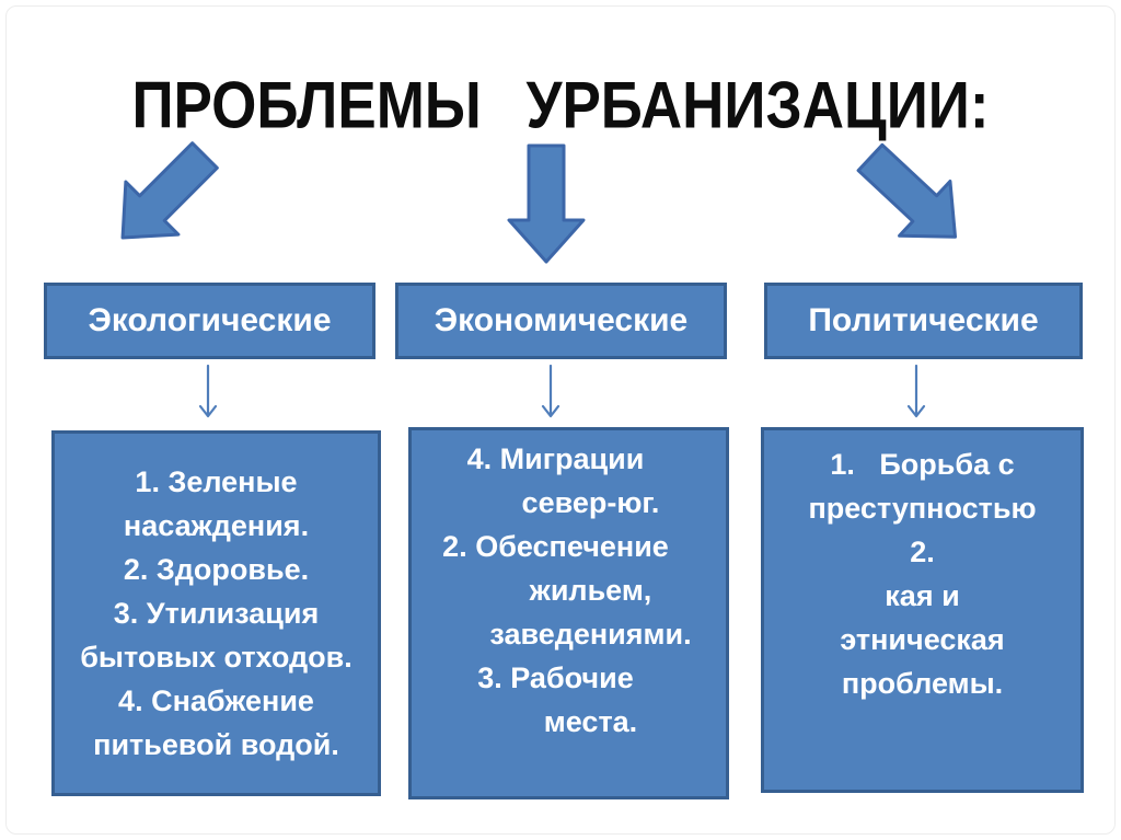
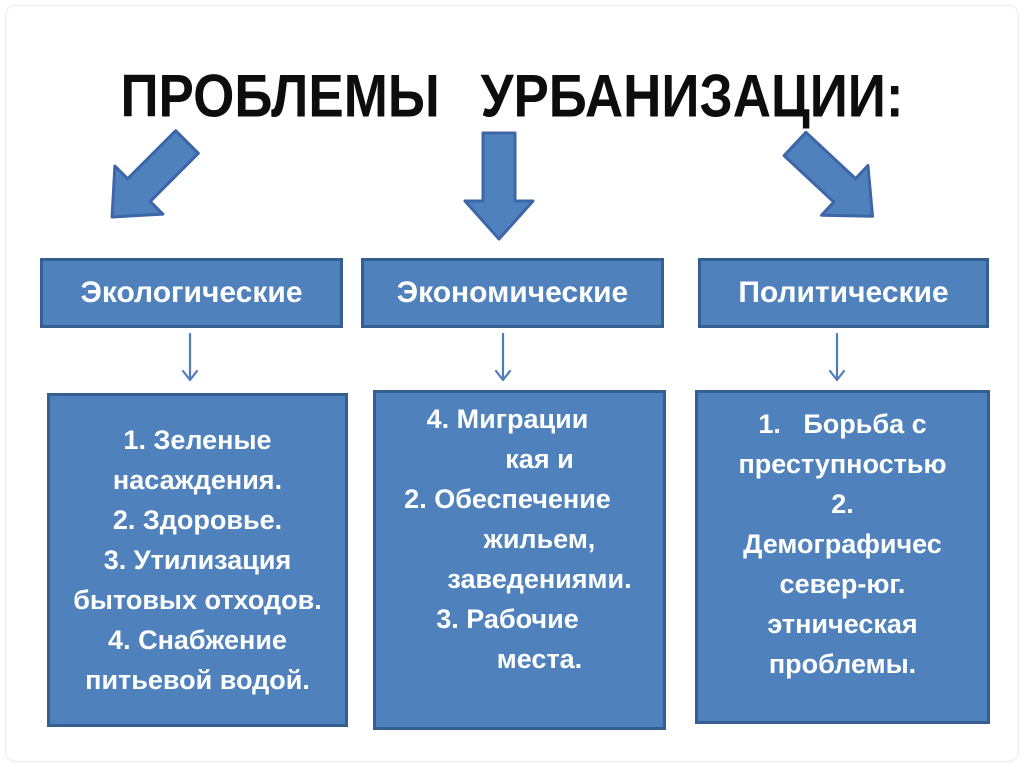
  ПРОБЛЕМЫ УРБАНИЗАЦИИ:
  Экологические
  Экономические
  Политические
  1. Зеленые
  насаждения.
  2. Здоровье.
  3. Утилизация
  бытовых отходов.
  4. Снабжение
  питьевой водой.
  4. Миграции
- север-юг.
+ кая и
  2. Обеспечение
  жильем,
  заведениями.
  3. Рабочие
  места.
  1. Борьба с
  преступностью
  2.
+ Демографичес
- кая и
+ север-юг.
  этническая
  проблемы.
